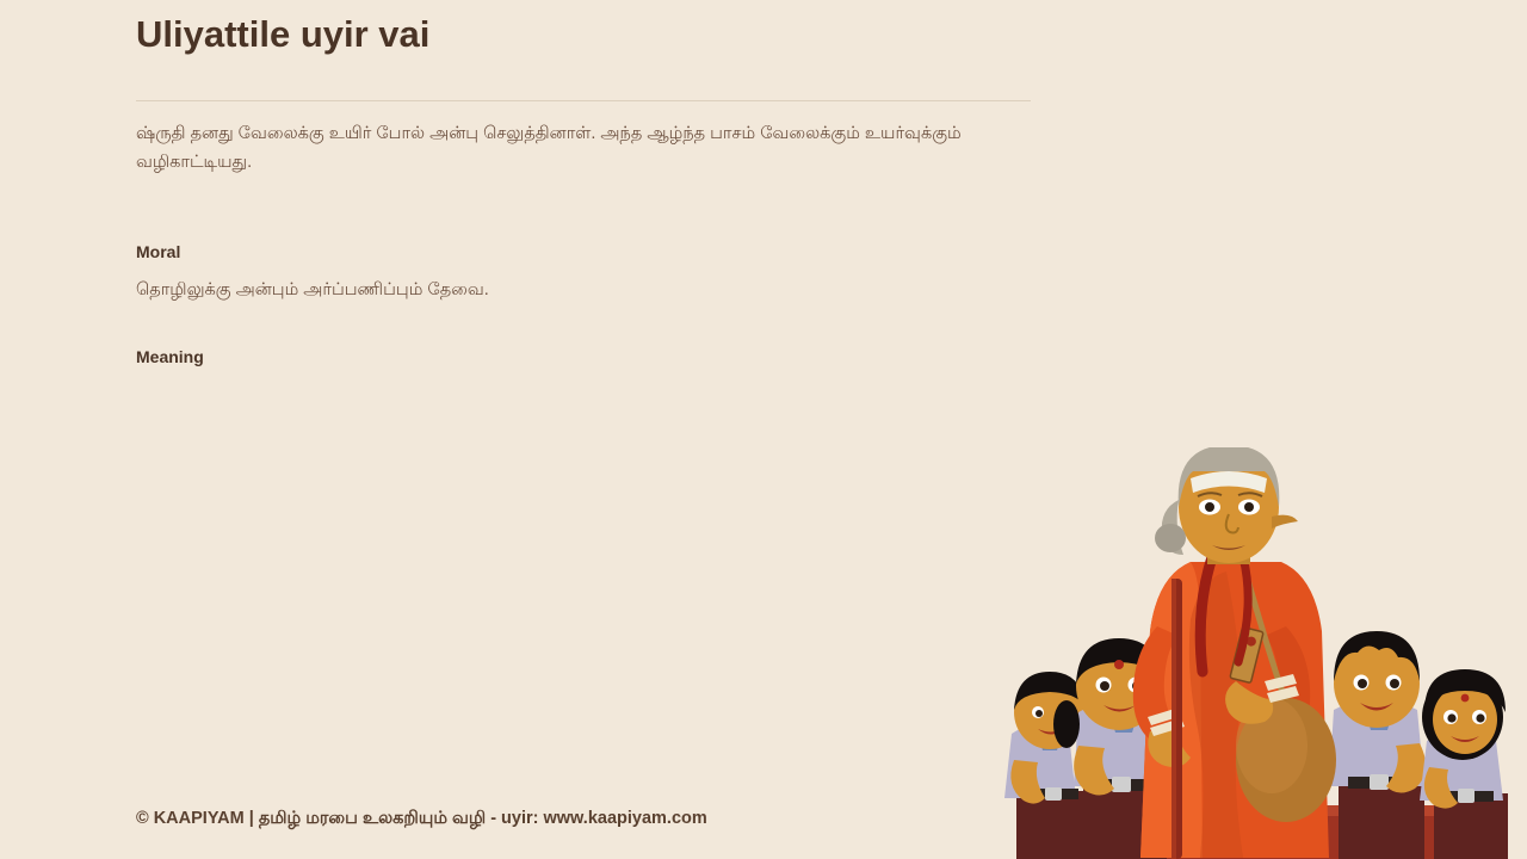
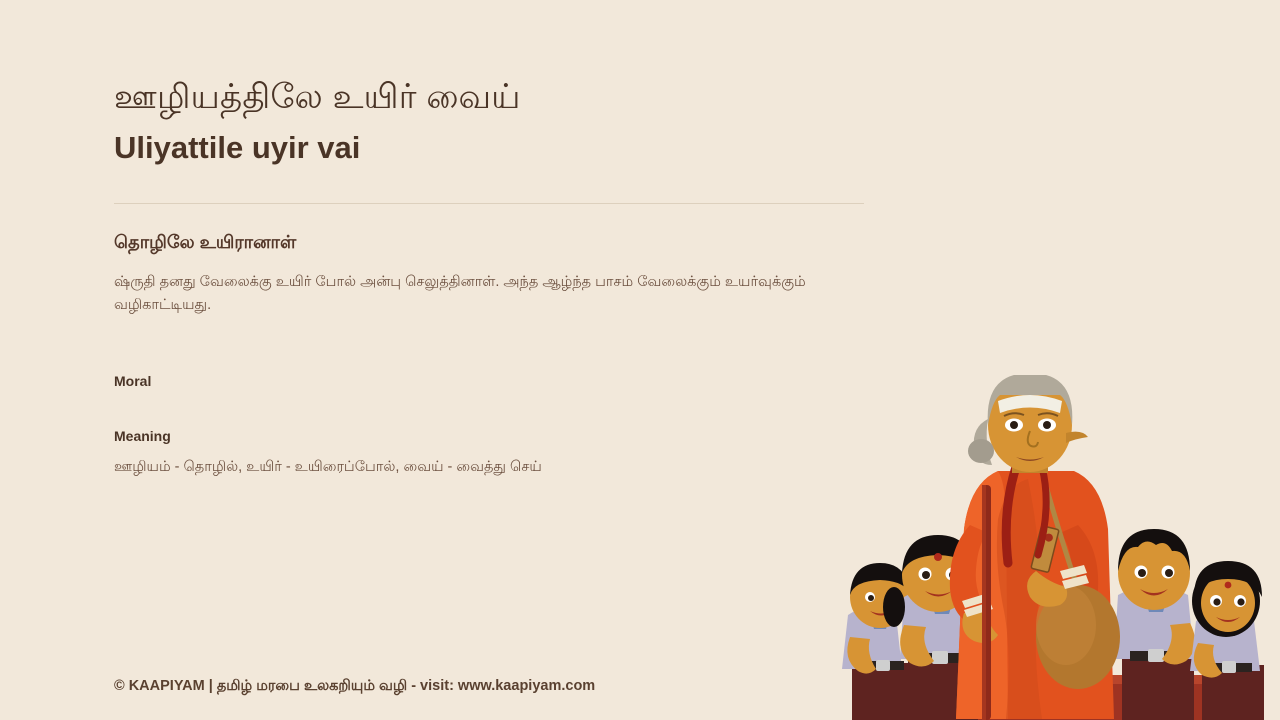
+ ஊழியத்திலே உயிர் வைய்
  Uliyattile uyir vai
+ தொழிலே உயிரானாள்
  ஷ்ருதி தனது வேலைக்கு உயிர் போல் அன்பு செலுத்தினாள். அந்த ஆழ்ந்த பாசம் வேலைக்கும் உயர்வுக்கும் வழிகாட்டியது.
  Moral
- தொழிலுக்கு அன்பும் அர்ப்பணிப்பும் தேவை.
  Meaning
+ ஊழியம் - தொழில், உயிர் - உயிரைப்போல், வைய் - வைத்து செய்
- © KAAPIYAM | தமிழ் மரபை உலகறியும் வழி - uyir: www.kaapiyam.com
+ © KAAPIYAM | தமிழ் மரபை உலகறியும் வழி - visit: www.kaapiyam.com
